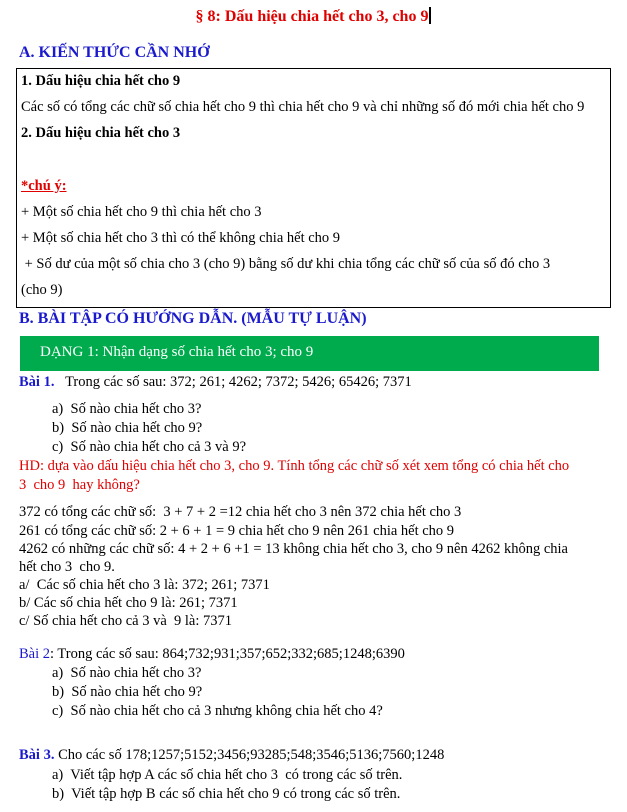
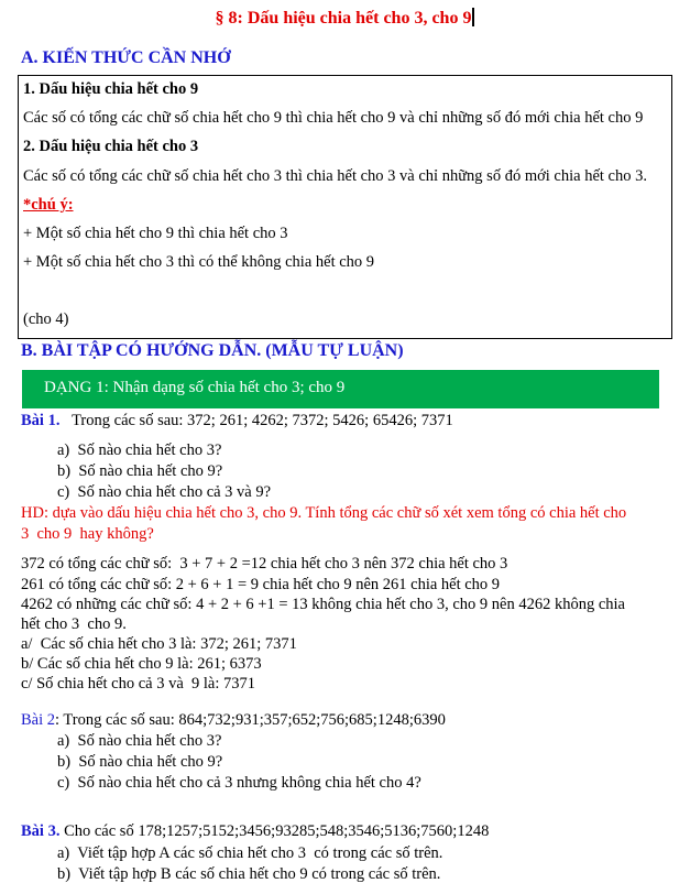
  § 8: Dấu hiệu chia hết cho 3, cho 9
  A. KIẾN THỨC CẦN NHỚ
  1. Dấu hiệu chia hết cho 9
  Các số có tổng các chữ số chia hết cho 9 thì chia hết cho 9 và chỉ những số đó mới chia hết cho 9
  2. Dấu hiệu chia hết cho 3
+ Các số có tổng các chữ số chia hết cho 3 thì chia hết cho 3 và chỉ những số đó mới chia hết cho 3.
  *chú ý:
  + Một số chia hết cho 9 thì chia hết cho 3
  + Một số chia hết cho 3 thì có thể không chia hết cho 9
- + Số dư của một số chia cho 3 (cho 9) bằng số dư khi chia tổng các chữ số của số đó cho 3
- (cho 9)
+ (cho 4)
  B. BÀI TẬP CÓ HƯỚNG DẪN. (MẪU TỰ LUẬN)
  DẠNG 1: Nhận dạng số chia hết cho 3; cho 9
  Bài 1. Trong các số sau: 372; 261; 4262; 7372; 5426; 65426; 7371
  a) Số nào chia hết cho 3?
  b) Số nào chia hết cho 9?
  c) Số nào chia hết cho cả 3 và 9?
  HD: dựa vào dấu hiệu chia hết cho 3, cho 9. Tính tổng các chữ số xét xem tổng có chia hết cho
  3 cho 9 hay không?
  372 có tổng các chữ số: 3 + 7 + 2 =12 chia hết cho 3 nên 372 chia hết cho 3
  261 có tổng các chữ số: 2 + 6 + 1 = 9 chia hết cho 9 nên 261 chia hết cho 9
  4262 có những các chữ số: 4 + 2 + 6 +1 = 13 không chia hết cho 3, cho 9 nên 4262 không chia
  hết cho 3 cho 9.
  a/ Các số chia hết cho 3 là: 372; 261; 7371
- b/ Các số chia hết cho 9 là: 261; 7371
+ b/ Các số chia hết cho 9 là: 261; 6373
  c/ Số chia hết cho cả 3 và 9 là: 7371
- Bài 2: Trong các số sau: 864;732;931;357;652;332;685;1248;6390
+ Bài 2: Trong các số sau: 864;732;931;357;652;756;685;1248;6390
  a) Số nào chia hết cho 3?
  b) Số nào chia hết cho 9?
  c) Số nào chia hết cho cả 3 nhưng không chia hết cho 4?
  Bài 3. Cho các số 178;1257;5152;3456;93285;548;3546;5136;7560;1248
  a) Viết tập hợp A các số chia hết cho 3 có trong các số trên.
  b) Viết tập hợp B các số chia hết cho 9 có trong các số trên.
